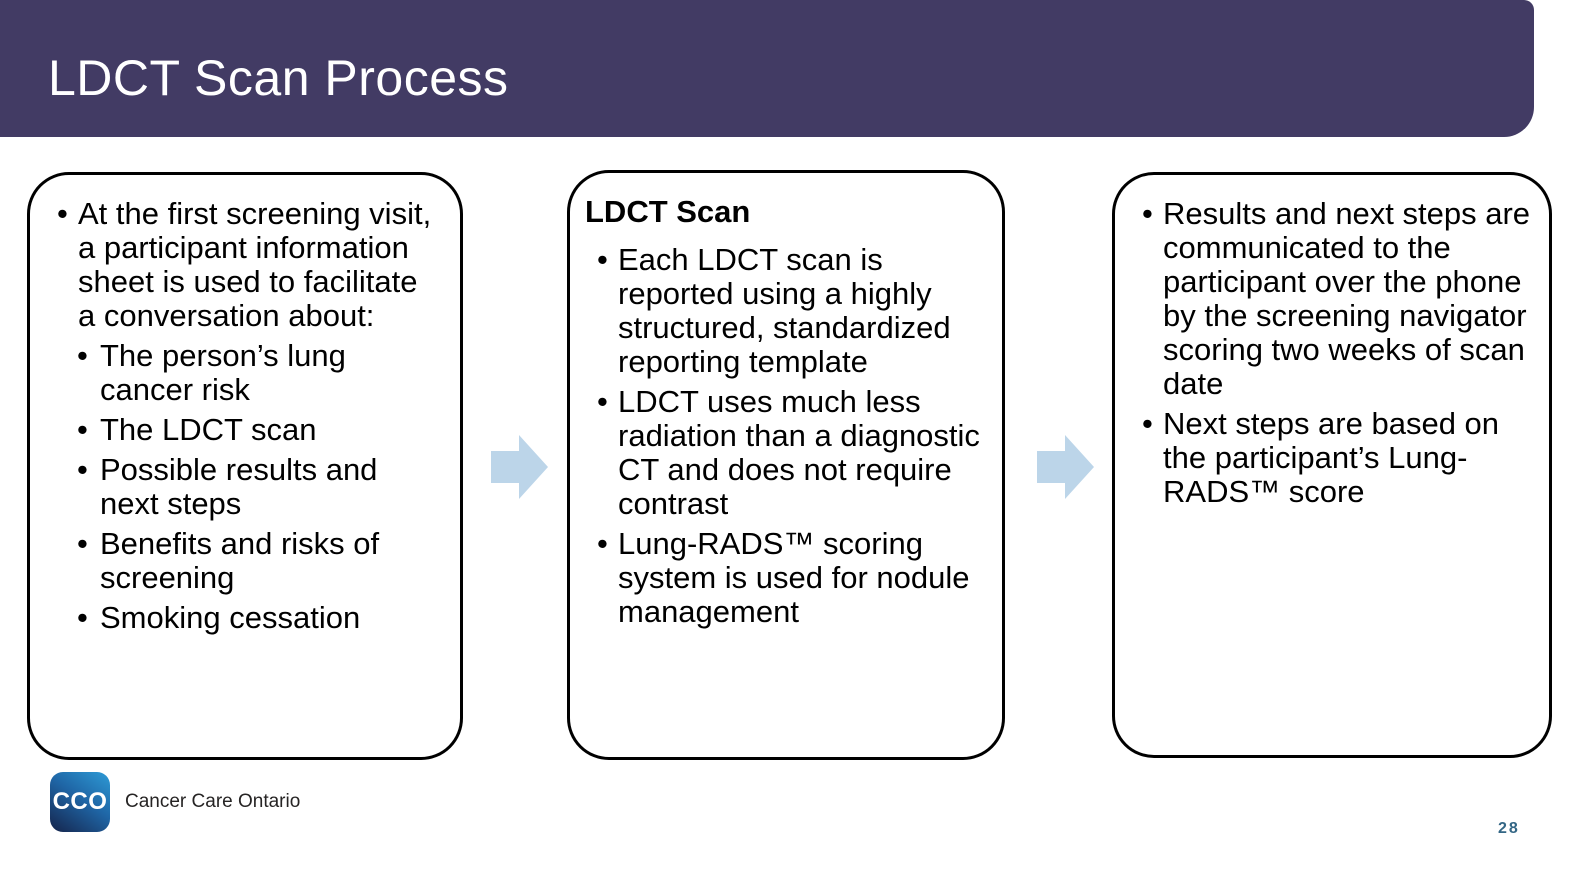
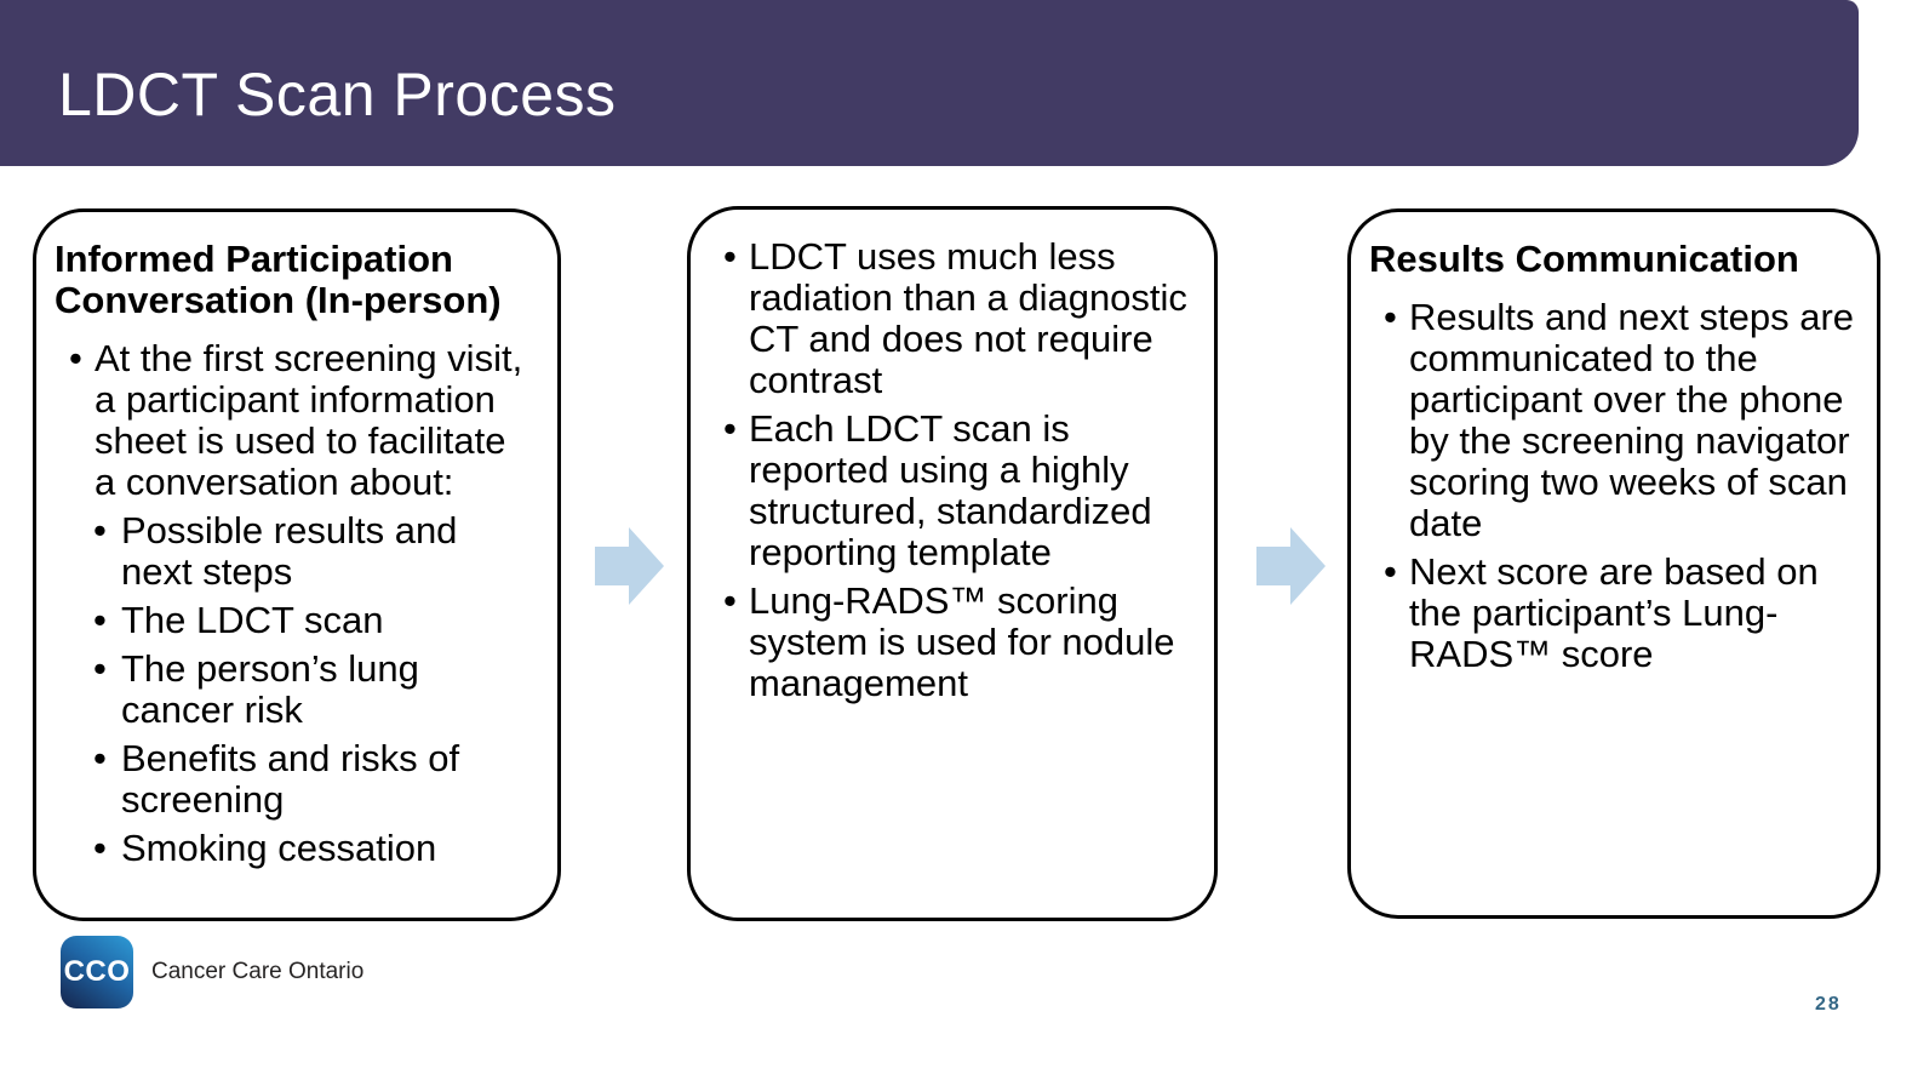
  LDCT Scan Process
+ Informed Participation Conversation (In-person)
  •
  At the first screening visit, a participant information sheet is used to facilitate a conversation about:
  •
- The person’s lung cancer risk
+ Possible results and next steps
  •
  The LDCT scan
  •
- Possible results and next steps
+ The person’s lung cancer risk
  •
  Benefits and risks of screening
  •
  Smoking cessation
- LDCT Scan
  •
- Each LDCT scan is reported using a highly structured, standardized reporting template
+ LDCT uses much less radiation than a diagnostic CT and does not require contrast
  •
- LDCT uses much less radiation than a diagnostic CT and does not require contrast
+ Each LDCT scan is reported using a highly structured, standardized reporting template
  •
  Lung-RADS™ scoring system is used for nodule management
+ Results Communication
  •
  Results and next steps are communicated to the participant over the phone by the screening navigator scoring two weeks of scan date
  •
- Next steps are based on the participant’s Lung-RADS™ score
+ Next score are based on the participant’s Lung-RADS™ score
  CCO
  Cancer Care Ontario
  28
